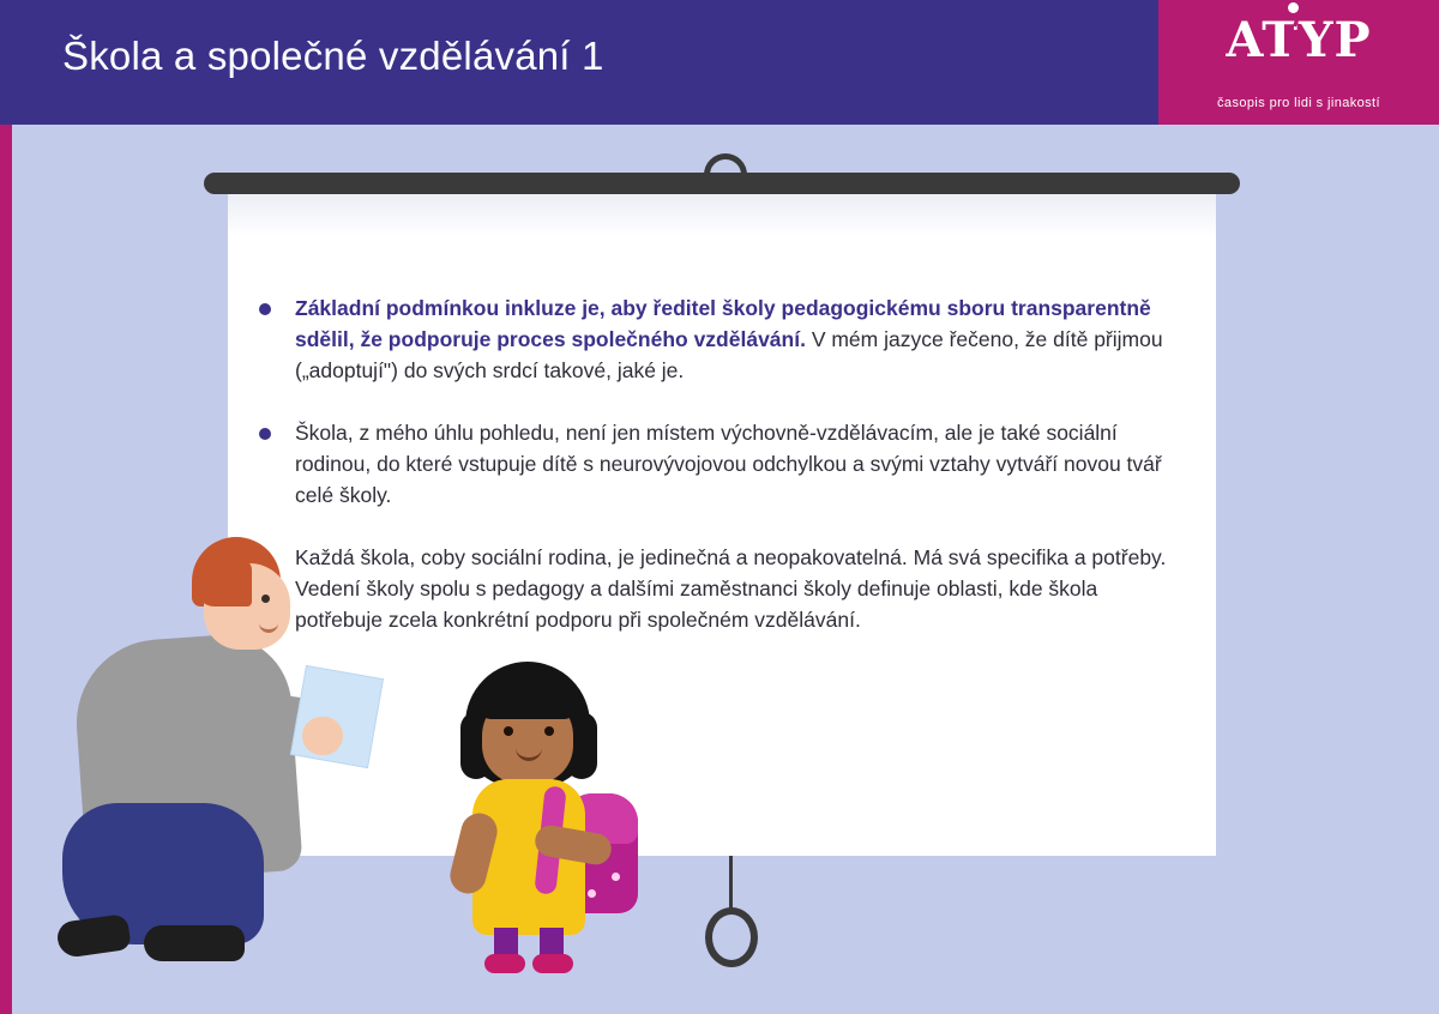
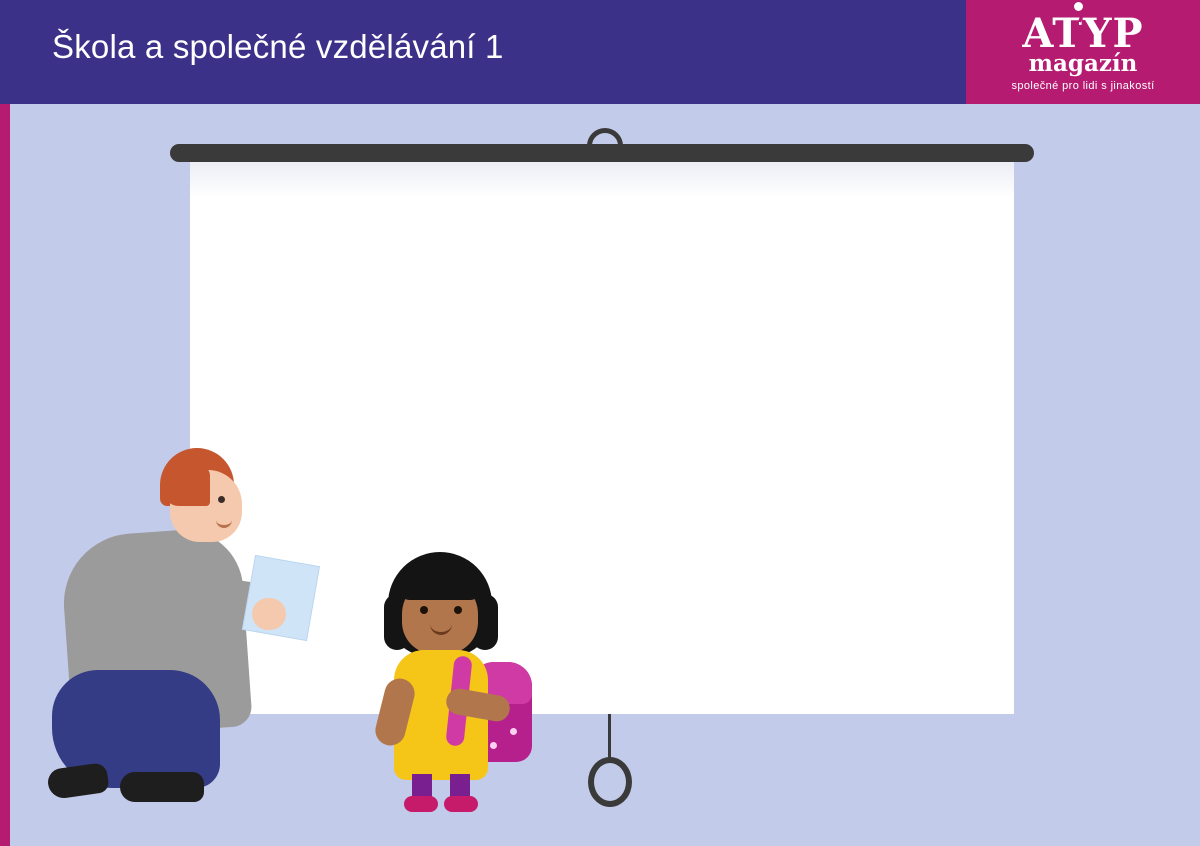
  Škola a společné vzdělávání 1
  ATYP
+ magazín
- časopis pro lidi s jinakostí
+ společné pro lidi s jinakostí
- Základní podmínkou inkluze je, aby ředitel školy pedagogickému sboru transparentně sdělil, že podporuje proces společného vzdělávání. V mém jazyce řečeno, že dítě přijmou („adoptují") do svých srdcí takové, jaké je.
- Škola, z mého úhlu pohledu, není jen místem výchovně-vzdělávacím, ale je také sociální rodinou, do které vstupuje dítě s neurovývojovou odchylkou a svými vztahy vytváří novou tvář celé školy.
- Každá škola, coby sociální rodina, je jedinečná a neopakovatelná. Má svá specifika a potřeby. Vedení školy spolu s pedagogy a dalšími zaměstnanci školy definuje oblasti, kde škola potřebuje zcela konkrétní podporu při společném vzdělávání.
